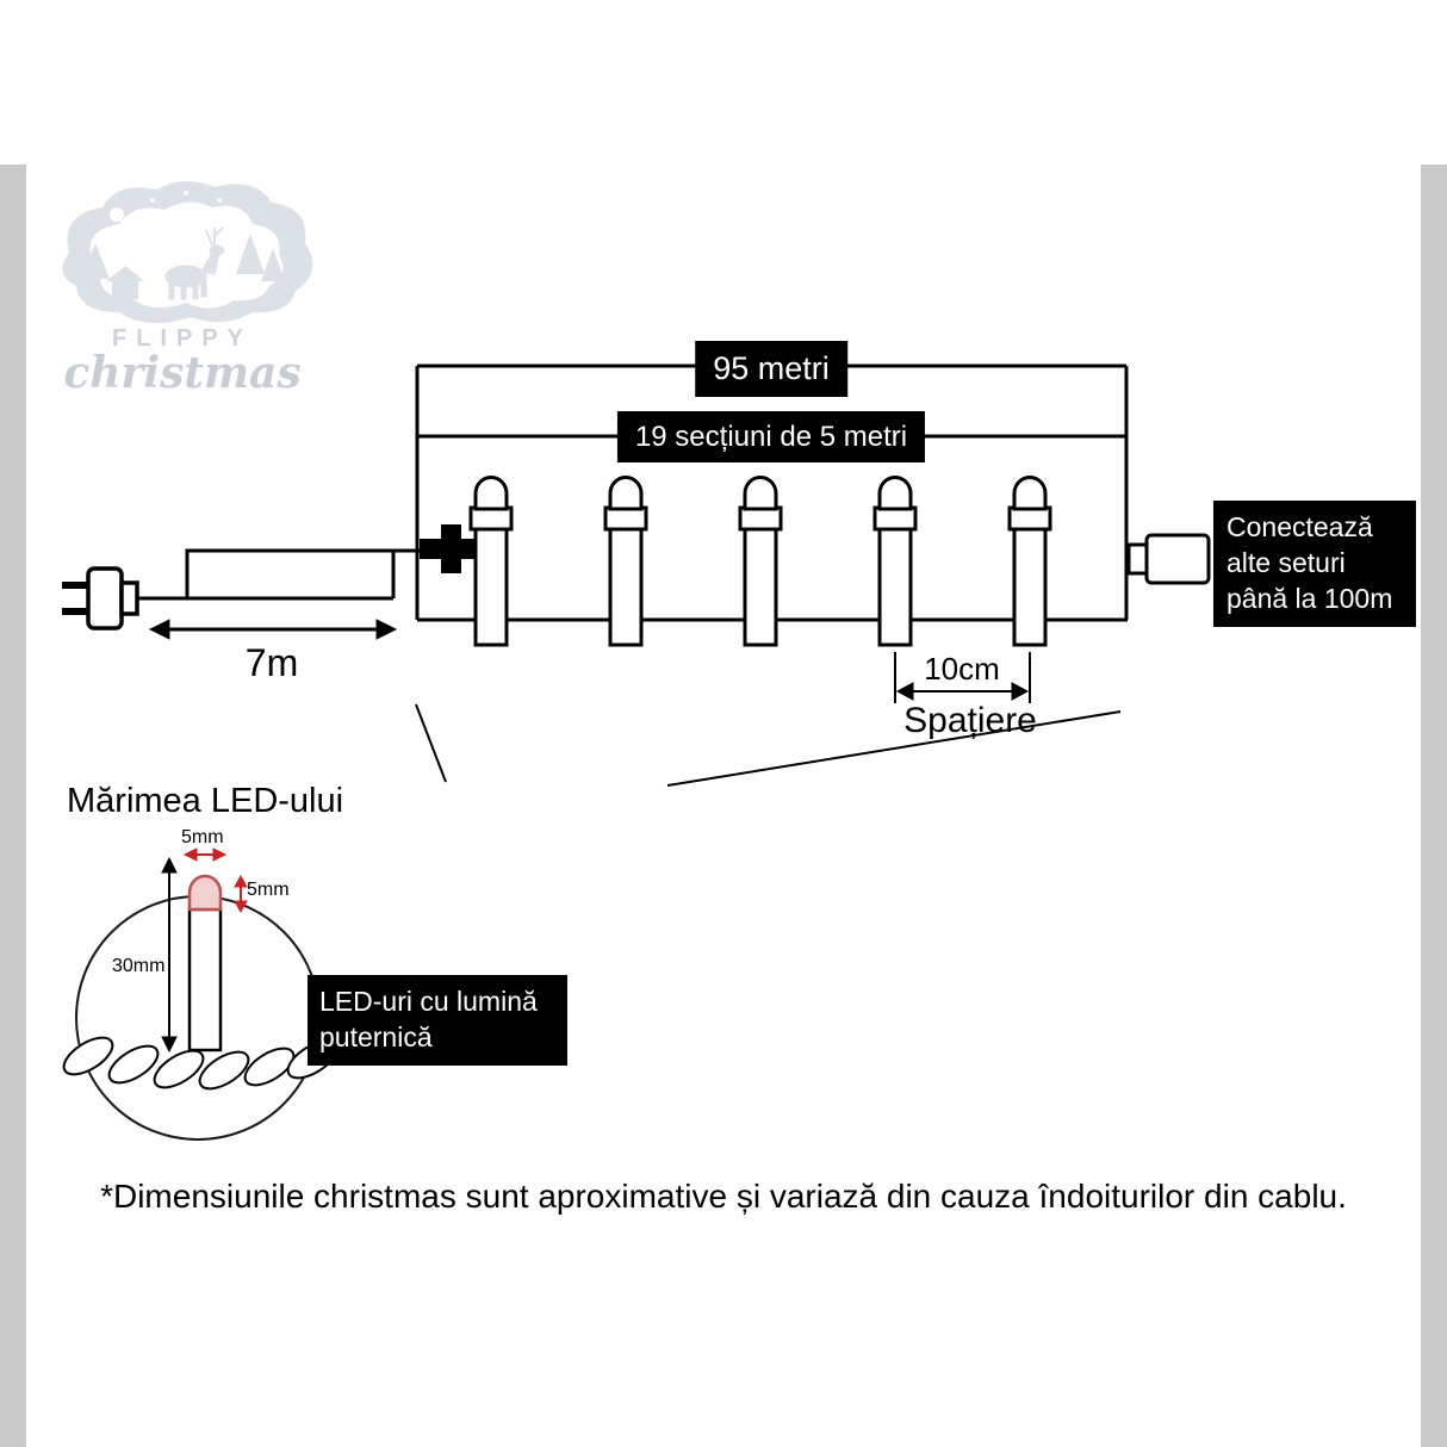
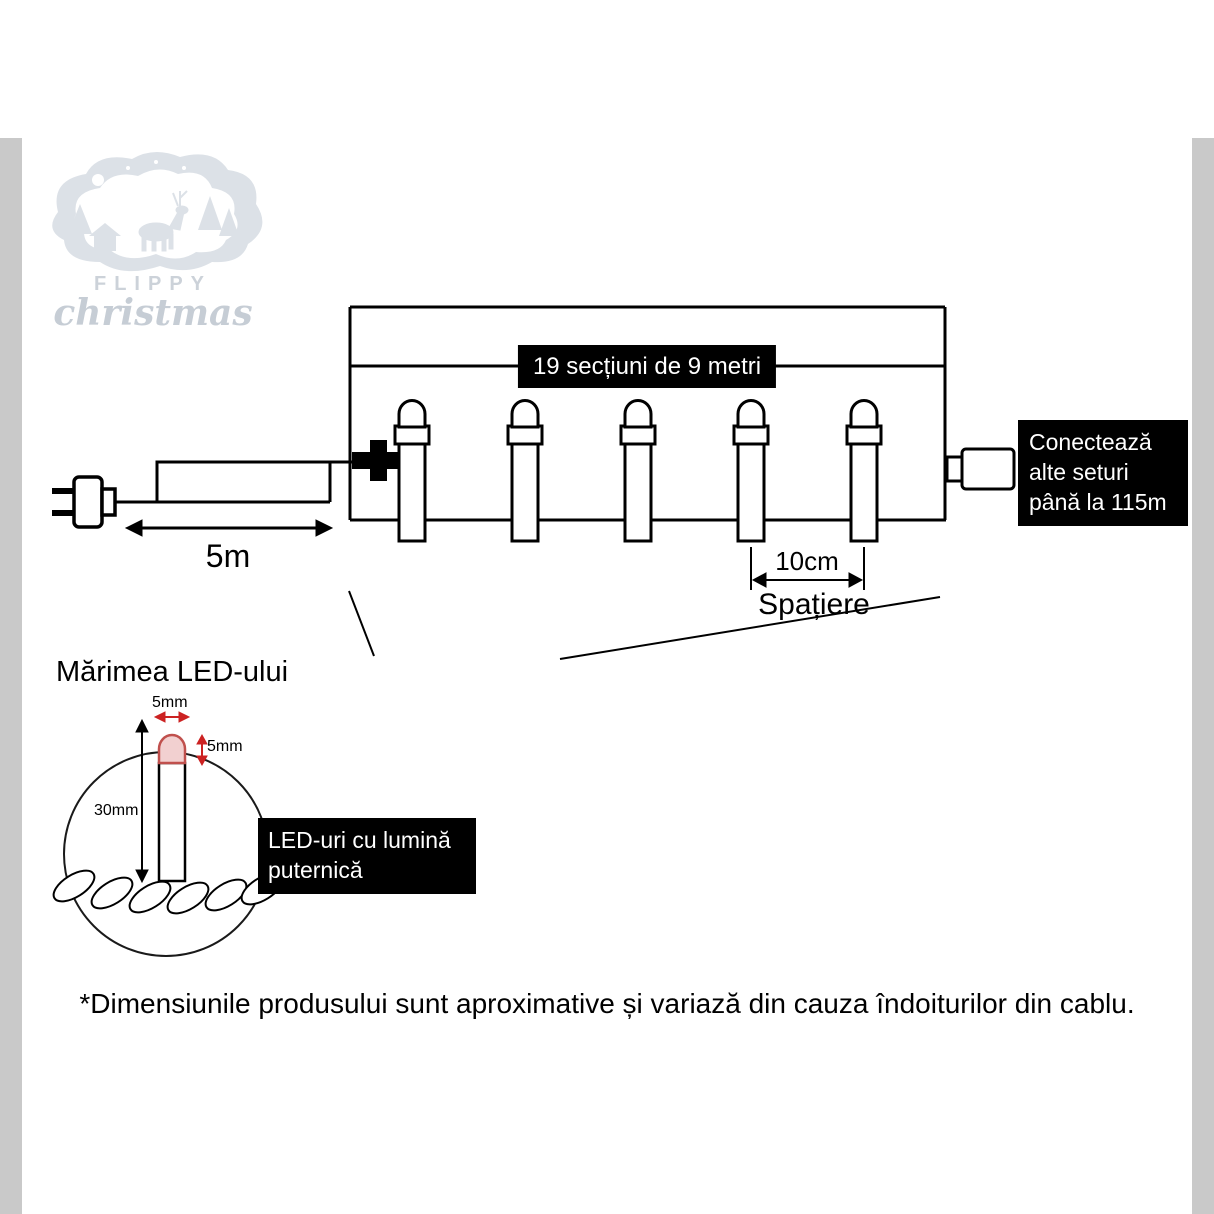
  FLIPPY
  christmas
- 95 metri
- 19 secțiuni de 5 metri
+ 19 secțiuni de 9 metri
- Conectează alte seturi până la 100m
+ Conectează alte seturi până la 115m
  LED-uri cu lumină puternică
- 7m
+ 5m
  10cm
  Spațiere
  Mărimea LED-ului
  5mm
  5mm
  30mm
- *Dimensiunile christmas sunt aproximative și variază din cauza îndoiturilor din cablu.
+ *Dimensiunile produsului sunt aproximative și variază din cauza îndoiturilor din cablu.
